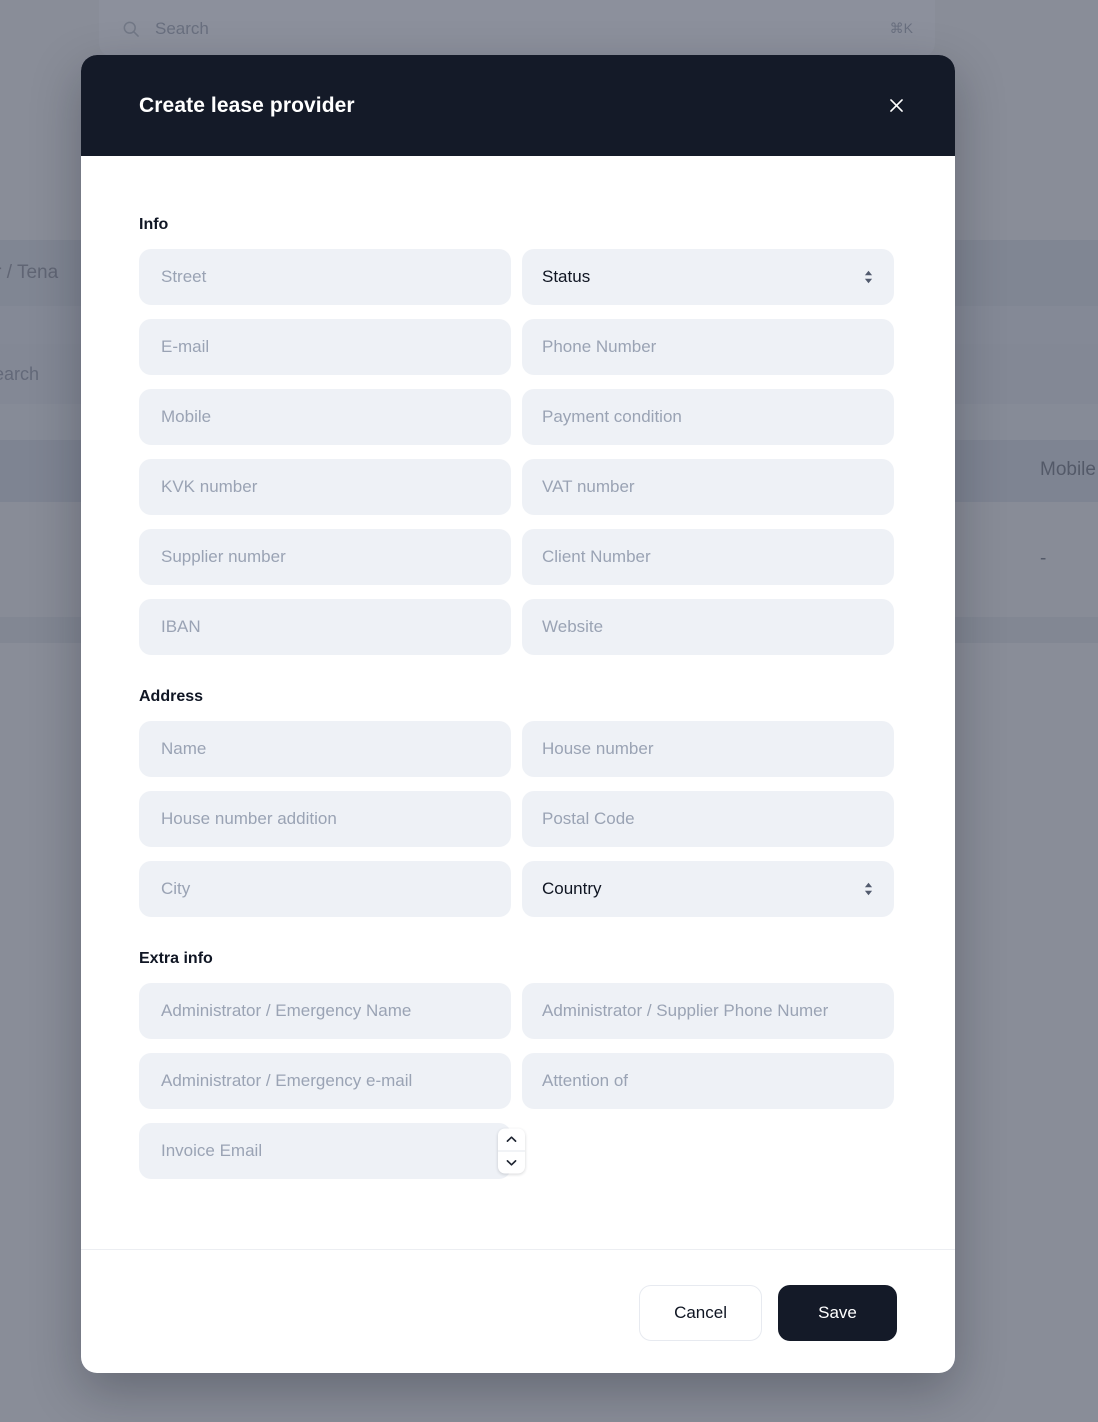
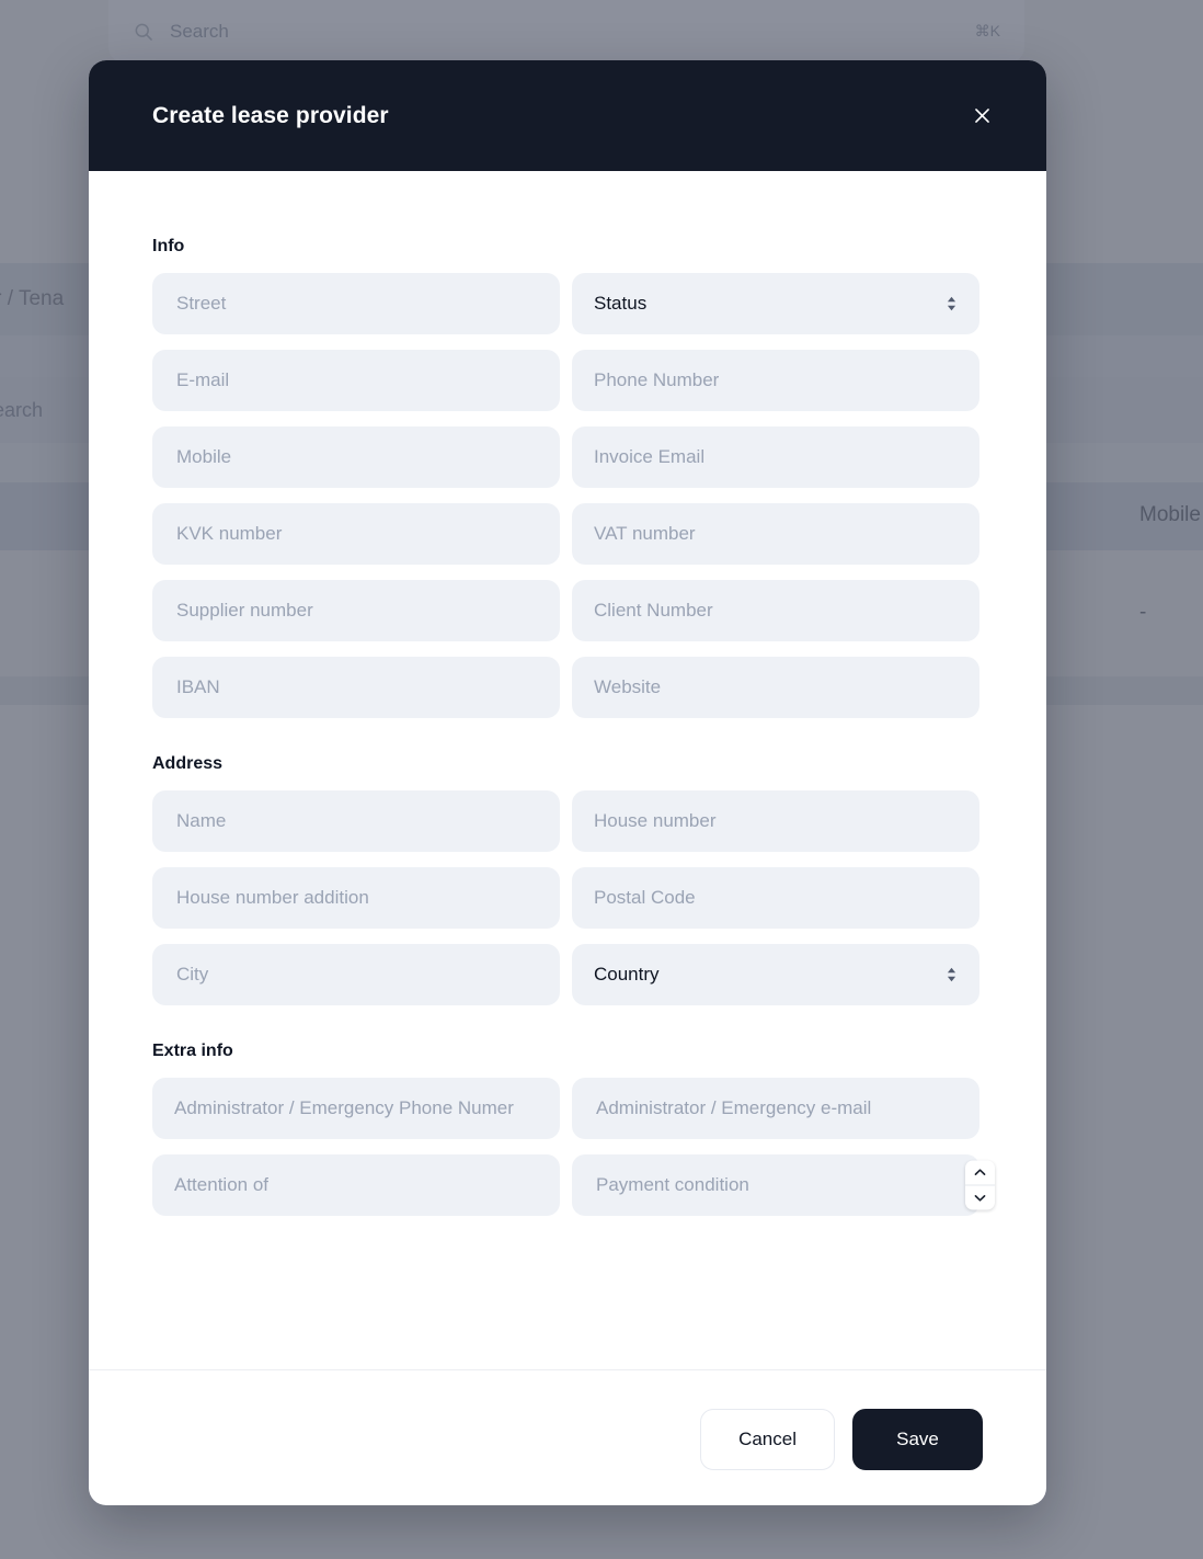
  Mobile
  -
  Search
  ⌘K
  Create lease provider
  Info
  Street
  Status
  E-mail
  Phone Number
  Mobile
- Payment condition
+ Invoice Email
  KVK number
  VAT number
  Supplier number
  Client Number
  IBAN
  Website
  Address
  Name
  House number
  House number addition
  Postal Code
  City
  Country
  Extra info
- Administrator / Emergency Name
- Administrator / Supplier Phone Numer
+ Administrator / Emergency Phone Numer
  Administrator / Emergency e-mail
  Attention of
- Invoice Email
+ Payment condition
  Cancel
  Save
